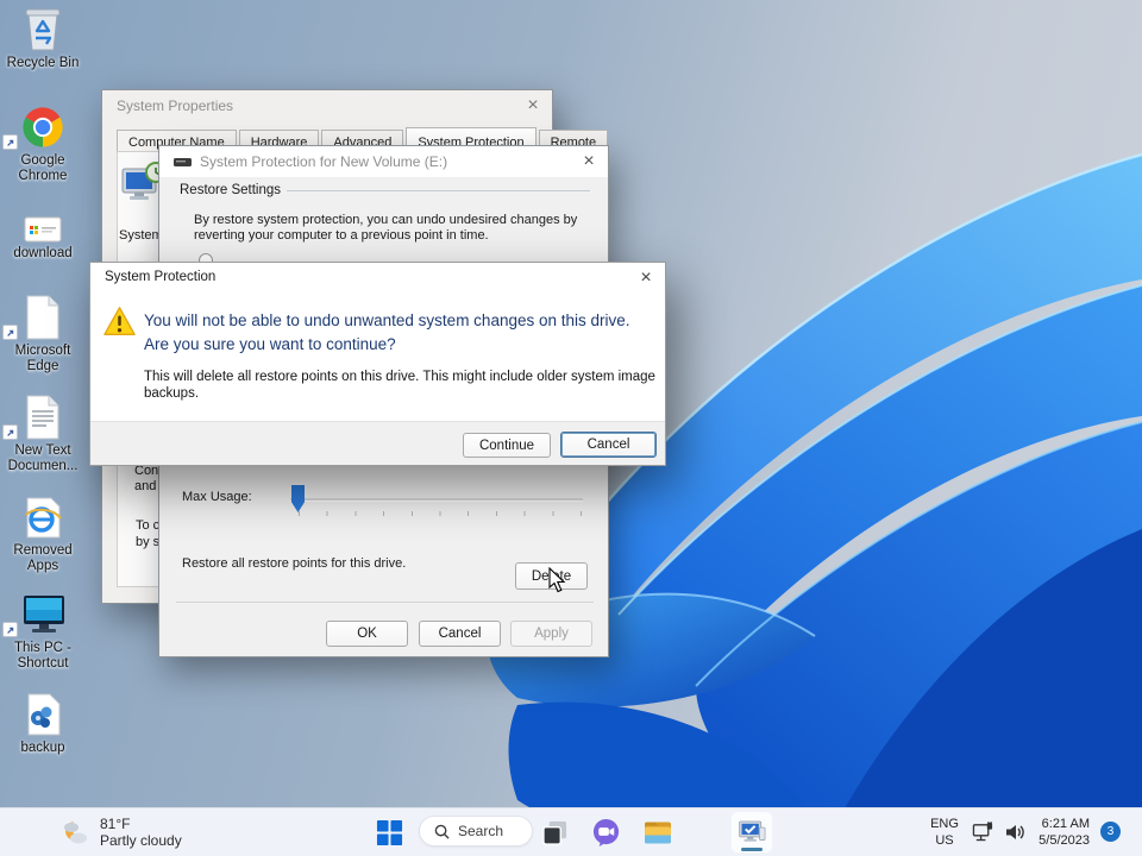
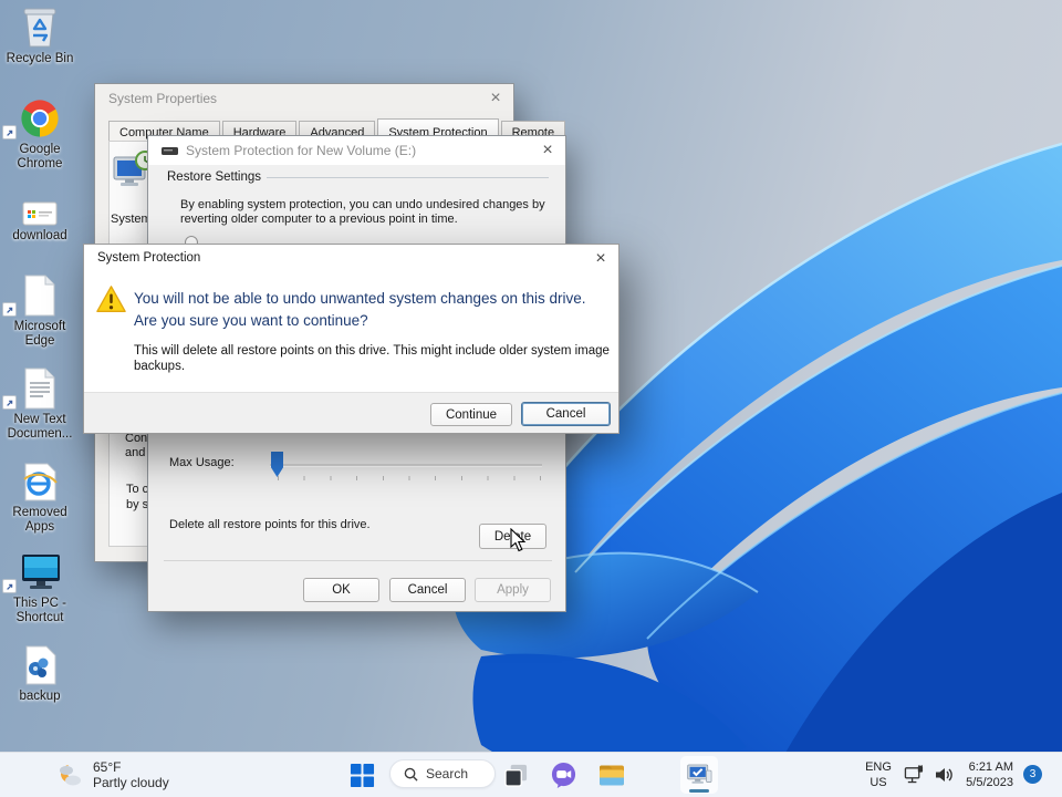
  Recycle Bin
  Google Chrome
  download
  Microsoft Edge
  New Text Documen...
  Removed Apps
  This PC - Shortcut
  backup
  System Properties
  ×
  Computer Name
  Hardware
  Advanced
  System Protection
  Remote
  Syste
  and
  To c
  by s
  System Protection for New Volume (E:)
  ×
  Restore Settings
- By restore system protection, you can undo undesired changes by
+ By enabling system protection, you can undo undesired changes by
- reverting your computer to a previous point in time.
+ reverting older computer to a previous point in time.
  Max Usage:
- Restore all restore points for this drive.
+ Delete all restore points for this drive.
  OK
  Cancel
  Apply
  System Protection
  ×
  You will not be able to undo unwanted system changes on this drive. Are you sure you want to continue?
  This will delete all restore points on this drive. This might include older system image
  backups.
  Continue
  Cancel
- 81°F
+ 65°F
  Partly cloudy
  Search
  ENG
  US
  6:21 AM
  5/5/2023
  3
